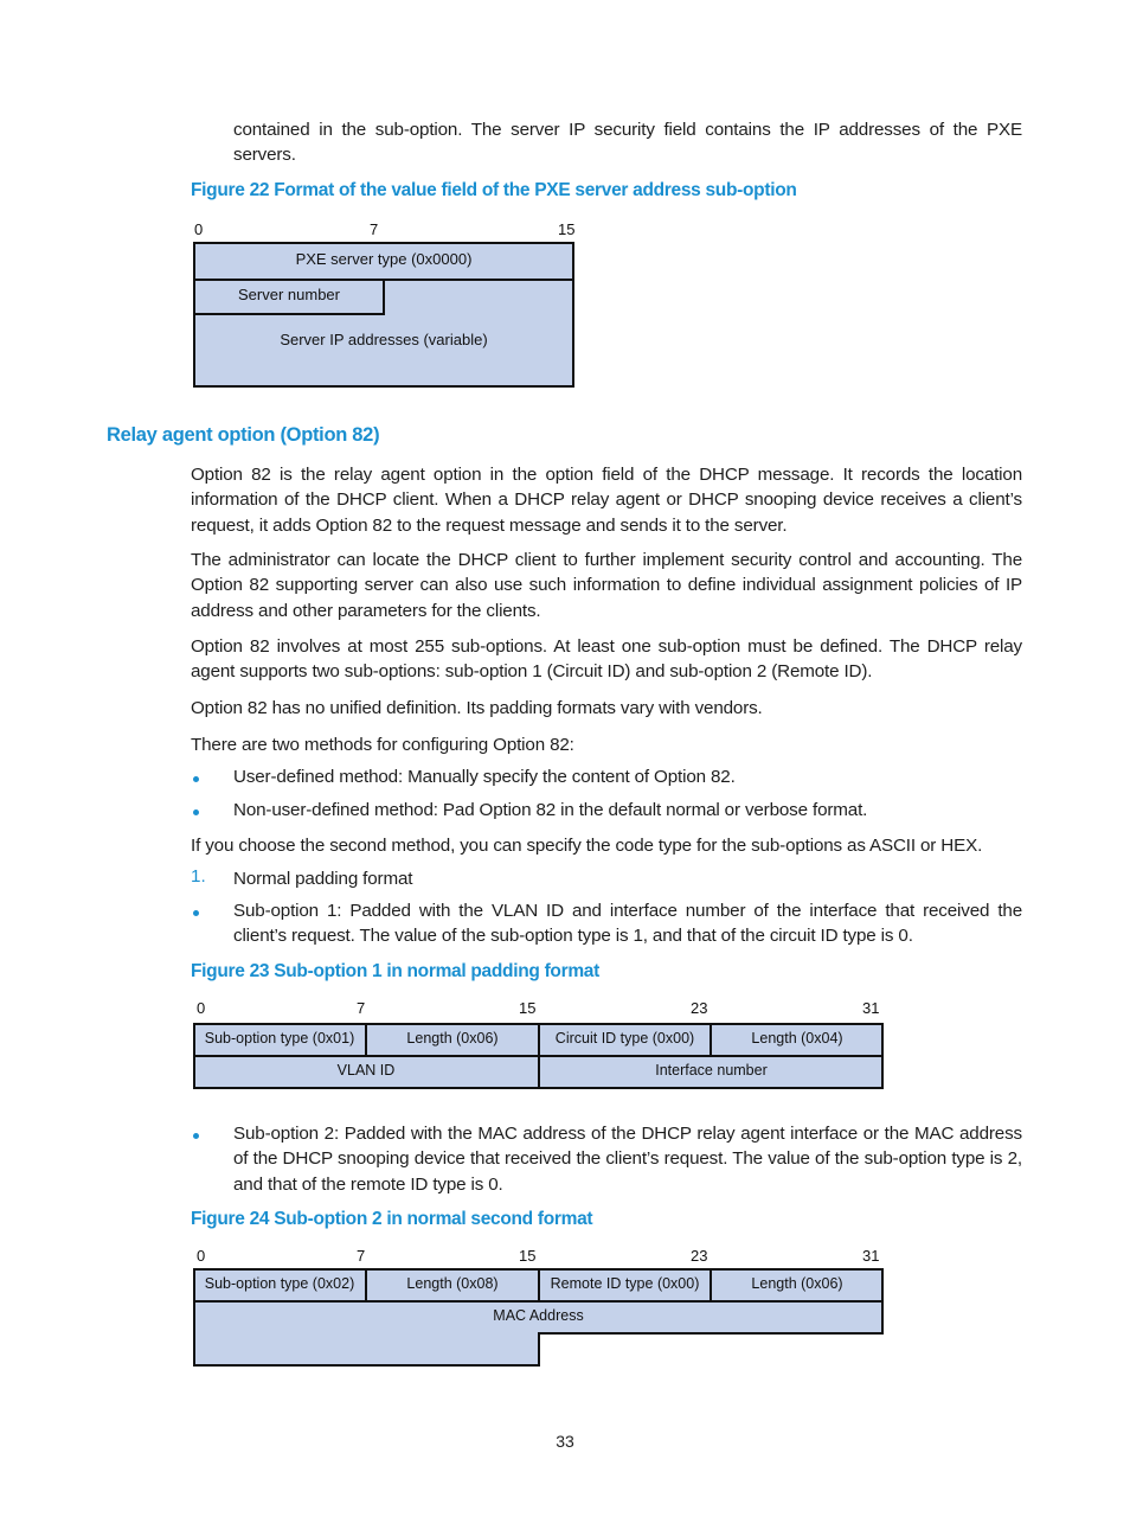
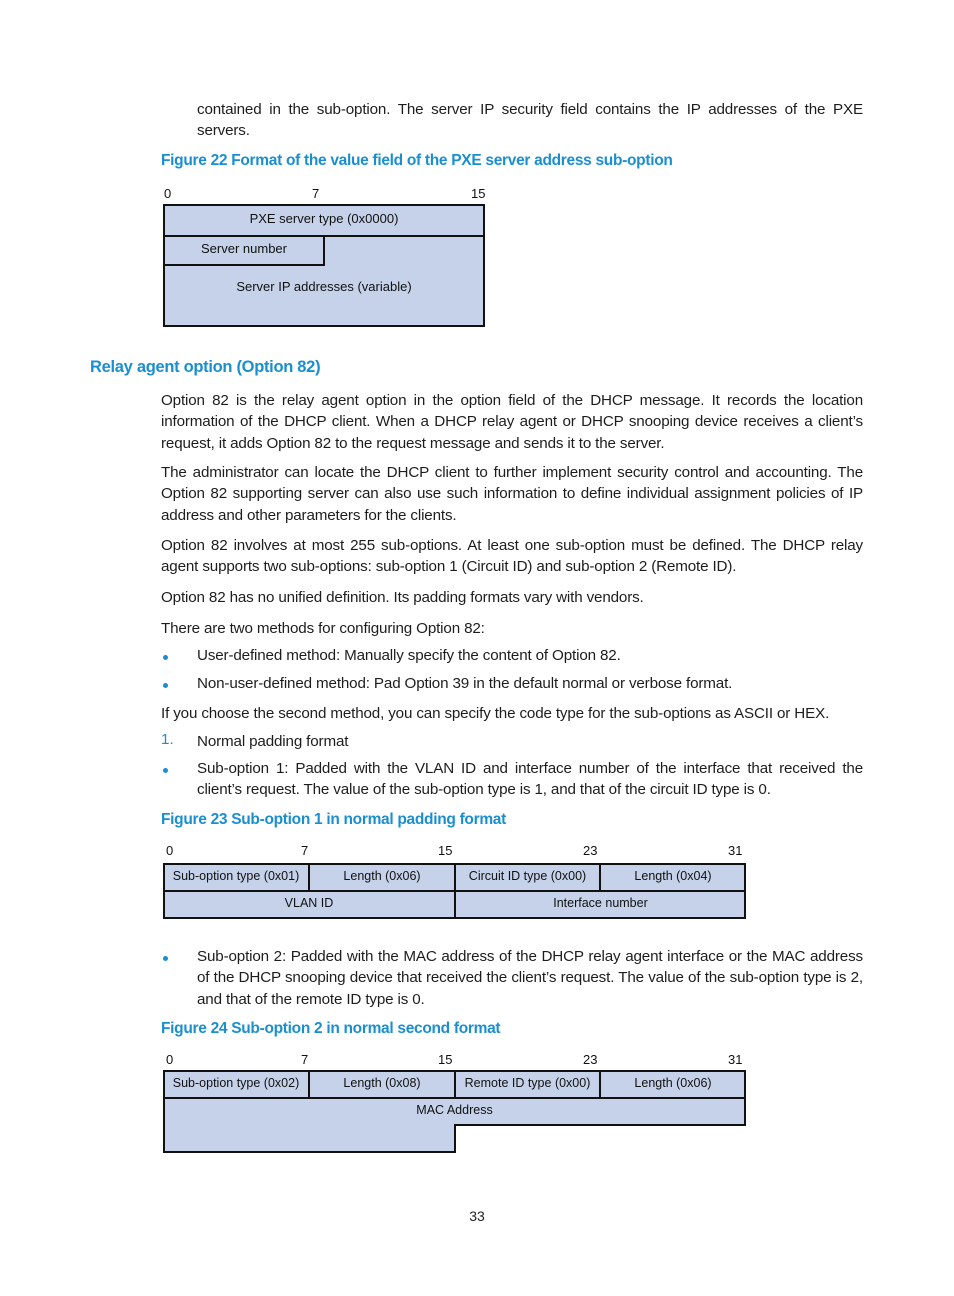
  contained in the sub-option. The server IP security field contains the IP addresses of the PXE servers.
  Figure 22 Format of the value field of the PXE server address sub-option
  0
  7
  15
  PXE server type (0x0000)
  Server number
  Server IP addresses (variable)
  Relay agent option (Option 82)
  Option 82 is the relay agent option in the option field of the DHCP message. It records the location information of the DHCP client. When a DHCP relay agent or DHCP snooping device receives a client’s request, it adds Option 82 to the request message and sends it to the server.
  The administrator can locate the DHCP client to further implement security control and accounting. The Option 82 supporting server can also use such information to define individual assignment policies of IP address and other parameters for the clients.
  Option 82 involves at most 255 sub-options. At least one sub-option must be defined. The DHCP relay agent supports two sub-options: sub-option 1 (Circuit ID) and sub-option 2 (Remote ID).
  Option 82 has no unified definition. Its padding formats vary with vendors.
  There are two methods for configuring Option 82:
  User-defined method: Manually specify the content of Option 82.
- Non-user-defined method: Pad Option 82 in the default normal or verbose format.
+ Non-user-defined method: Pad Option 39 in the default normal or verbose format.
  If you choose the second method, you can specify the code type for the sub-options as ASCII or HEX.
  1.
  Normal padding format
  Sub-option 1: Padded with the VLAN ID and interface number of the interface that received the client’s request. The value of the sub-option type is 1, and that of the circuit ID type is 0.
  Figure 23 Sub-option 1 in normal padding format
  0
  7
  15
  23
  31
  Sub-option type (0x01)
  Length (0x06)
  Circuit ID type (0x00)
  Length (0x04)
  VLAN ID
  Interface number
  Sub-option 2: Padded with the MAC address of the DHCP relay agent interface or the MAC address of the DHCP snooping device that received the client’s request. The value of the sub-option type is 2, and that of the remote ID type is 0.
  Figure 24 Sub-option 2 in normal second format
  0
  7
  15
  23
  31
  Sub-option type (0x02)
  Length (0x08)
  Remote ID type (0x00)
  Length (0x06)
  MAC Address
  33
